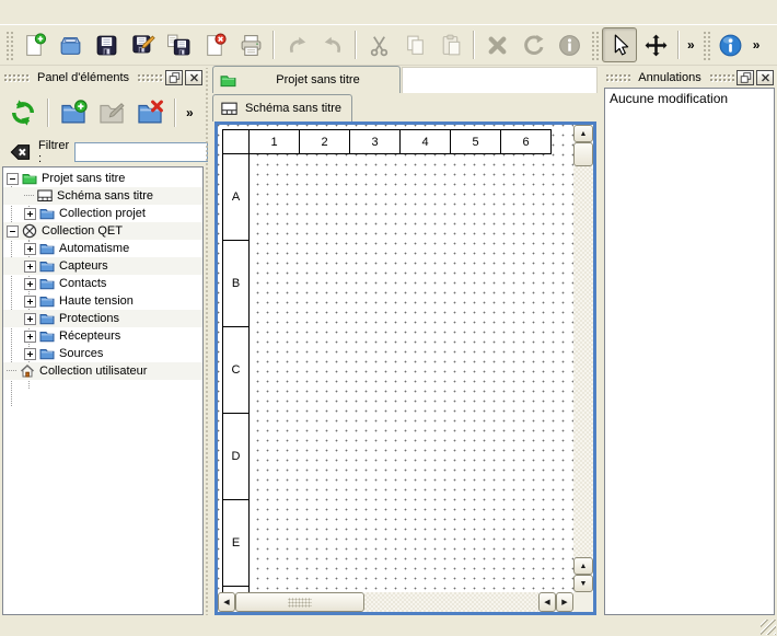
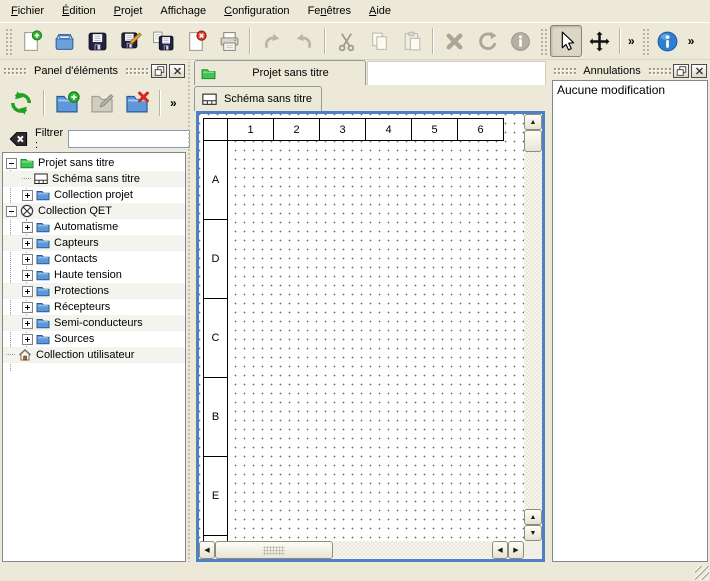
+ Fichier
+ Édition
+ Projet
+ Affichage
+ Configuration
+ Fenêtres
+ Aide
  »
  »
  Panel d'éléments
  »
  Filtrer :
  Projet sans titre
  Schéma sans titre
  Collection projet
  Collection QET
  Automatisme
  Capteurs
  Contacts
  Haute tension
  Protections
  Récepteurs
+ Semi-conducteurs
  Sources
  Collection utilisateur
  Projet sans titre
  Schéma sans titre
  1
  2
  3
  4
  5
  6
  A
- B
+ D
  C
- D
+ B
  E
  Annulations
  Aucune modification
